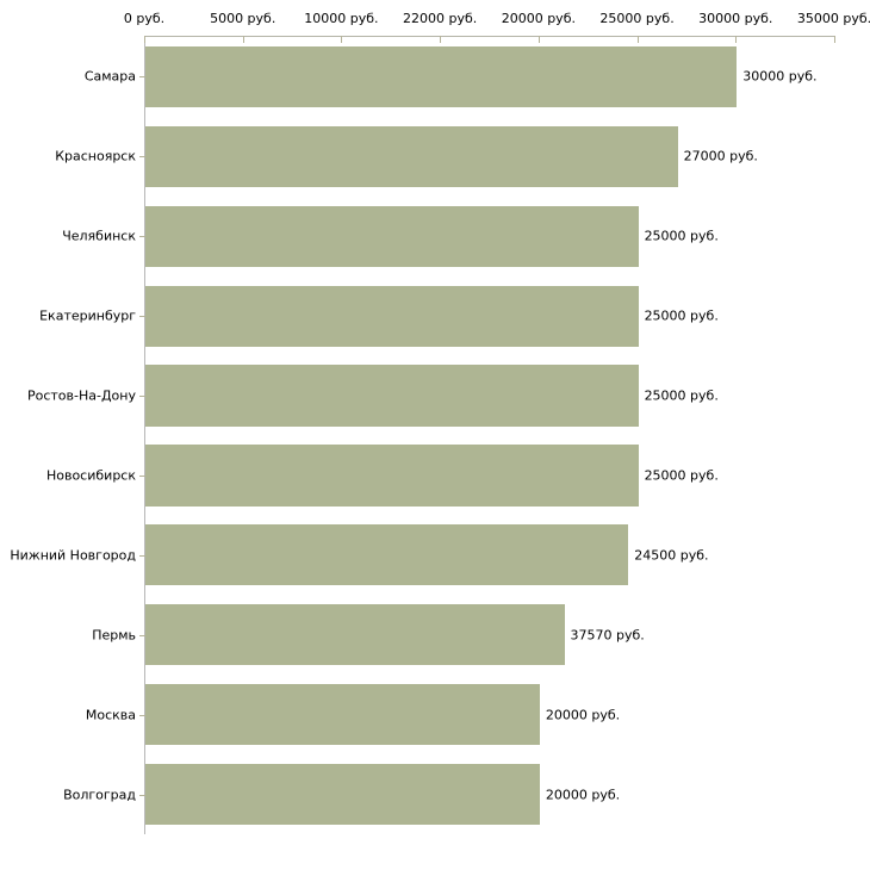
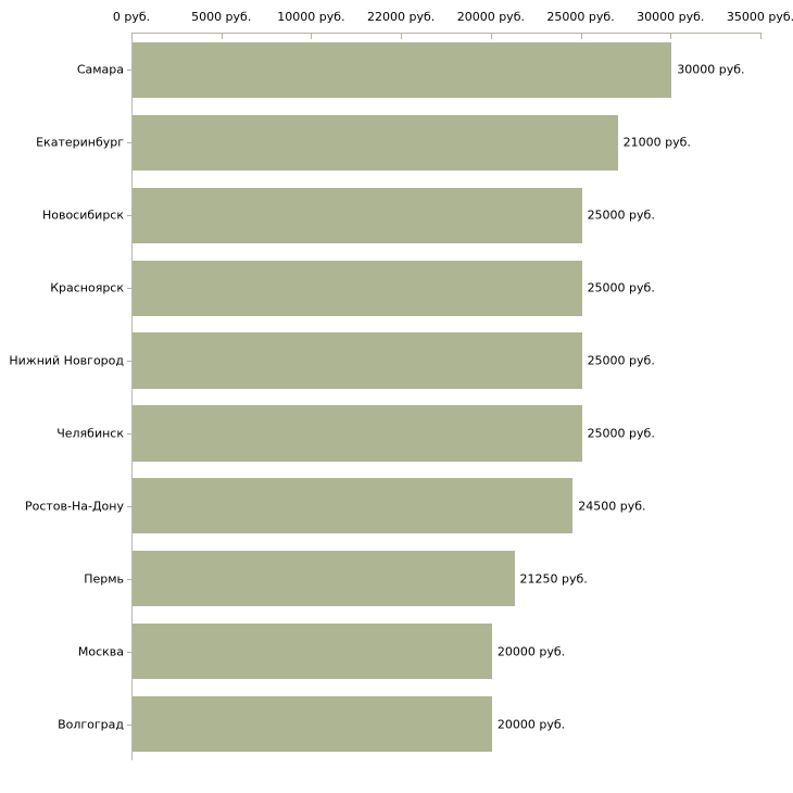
  0 руб.
  5000 руб.
  10000 руб.
  22000 руб.
  20000 руб.
  25000 руб.
  30000 руб.
  35000 руб.
  Самара
- Красноярск
+ Екатеринбург
- Челябинск
+ Новосибирск
- Екатеринбург
+ Красноярск
- Ростов-На-Дону
+ Нижний Новгород
- Новосибирск
+ Челябинск
- Нижний Новгород
+ Ростов-На-Дону
  Пермь
  Москва
  Волгоград
  30000 руб.
- 27000 руб.
+ 21000 руб.
  25000 руб.
  25000 руб.
  25000 руб.
  25000 руб.
  24500 руб.
- 37570 руб.
+ 21250 руб.
  20000 руб.
  20000 руб.
